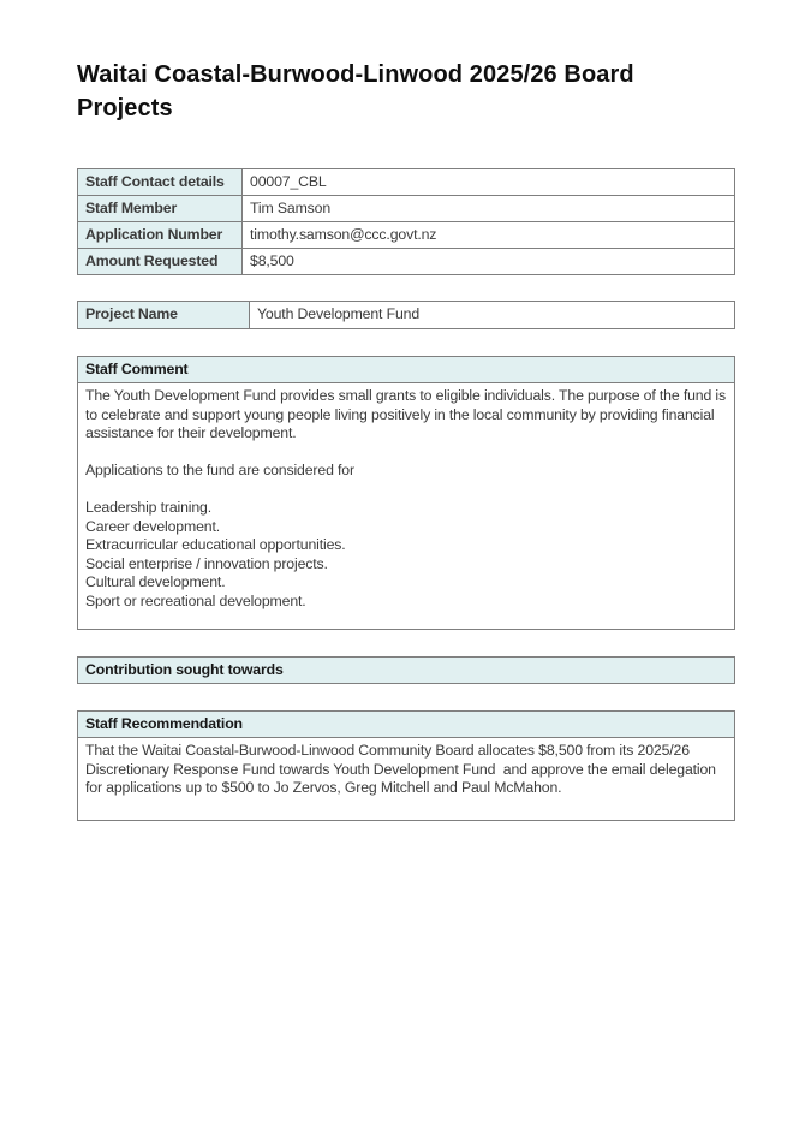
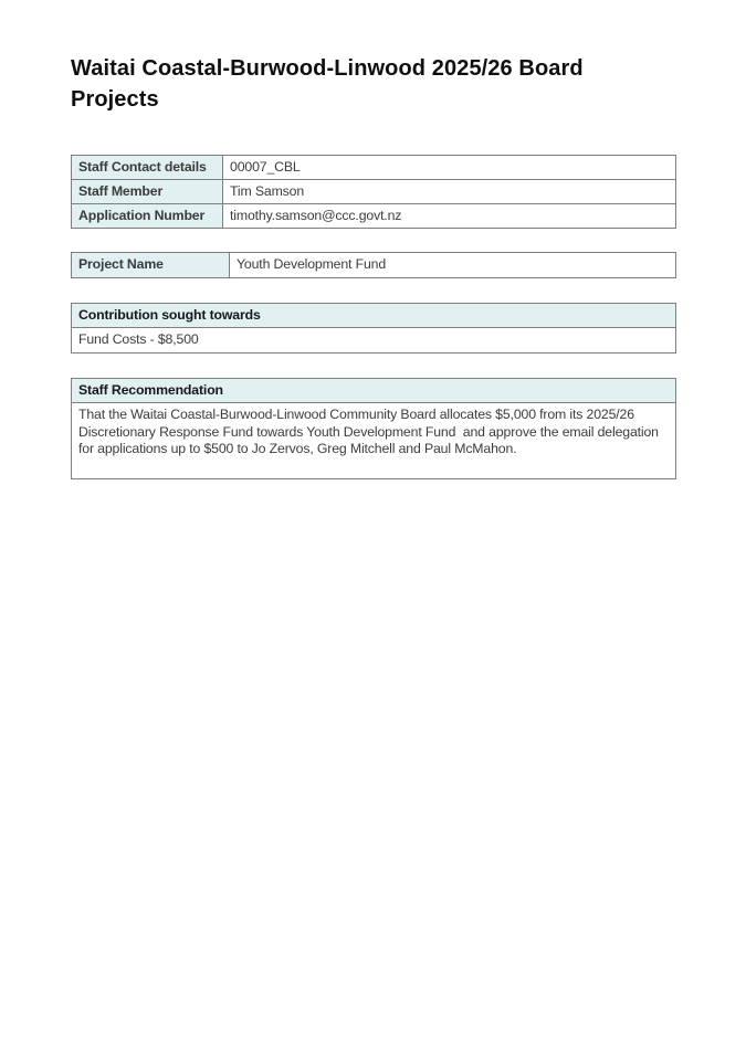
  Waitai Coastal-Burwood-Linwood 2025/26 Board Projects
  Staff Contact details	00007_CBL
  Staff Member	Tim Samson
  Application Number	timothy.samson@ccc.govt.nz
- Amount Requested	$8,500
  Project Name	Youth Development Fund
- Staff Comment
- The Youth Development Fund provides small grants to eligible individuals. The purpose of the fund is to celebrate and support young people living positively in the local community by providing financial assistance for their development. Applications to the fund are considered for Leadership training. Career development. Extracurricular educational opportunities. Social enterprise / innovation projects. Cultural development. Sport or recreational development.
  Contribution sought towards
+ Fund Costs - $8,500
  Staff Recommendation
- That the Waitai Coastal-Burwood-Linwood Community Board allocates $8,500 from its 2025/26 Discretionary Response Fund towards Youth Development Fund and approve the email delegation for applications up to $500 to Jo Zervos, Greg Mitchell and Paul McMahon.
+ That the Waitai Coastal-Burwood-Linwood Community Board allocates $5,000 from its 2025/26 Discretionary Response Fund towards Youth Development Fund and approve the email delegation for applications up to $500 to Jo Zervos, Greg Mitchell and Paul McMahon.
